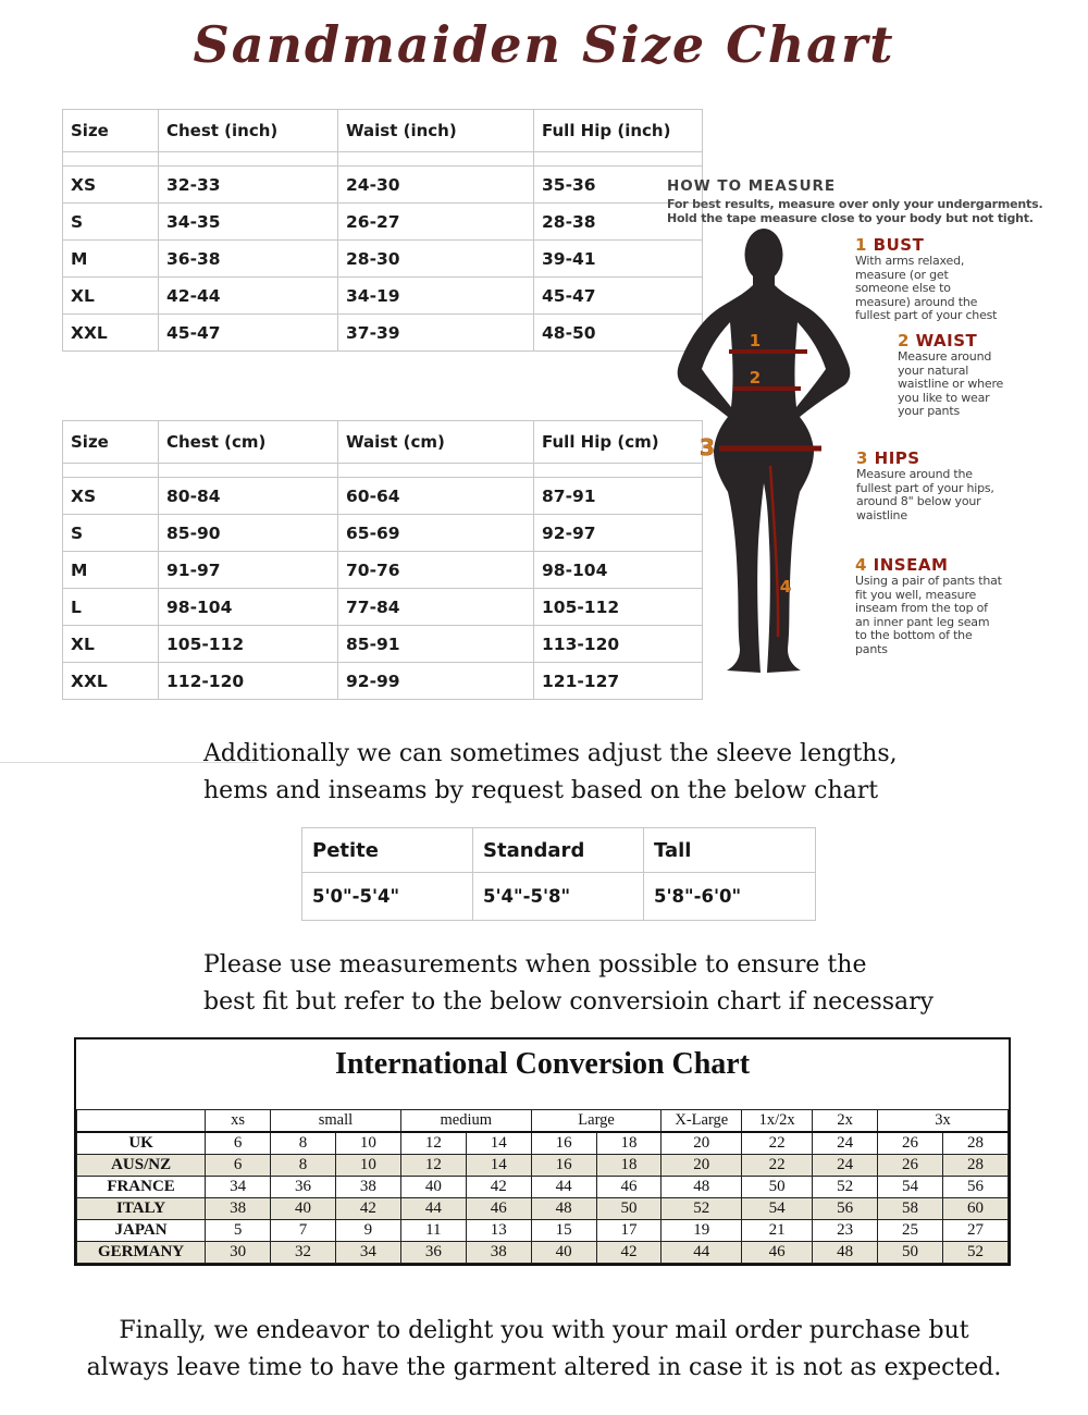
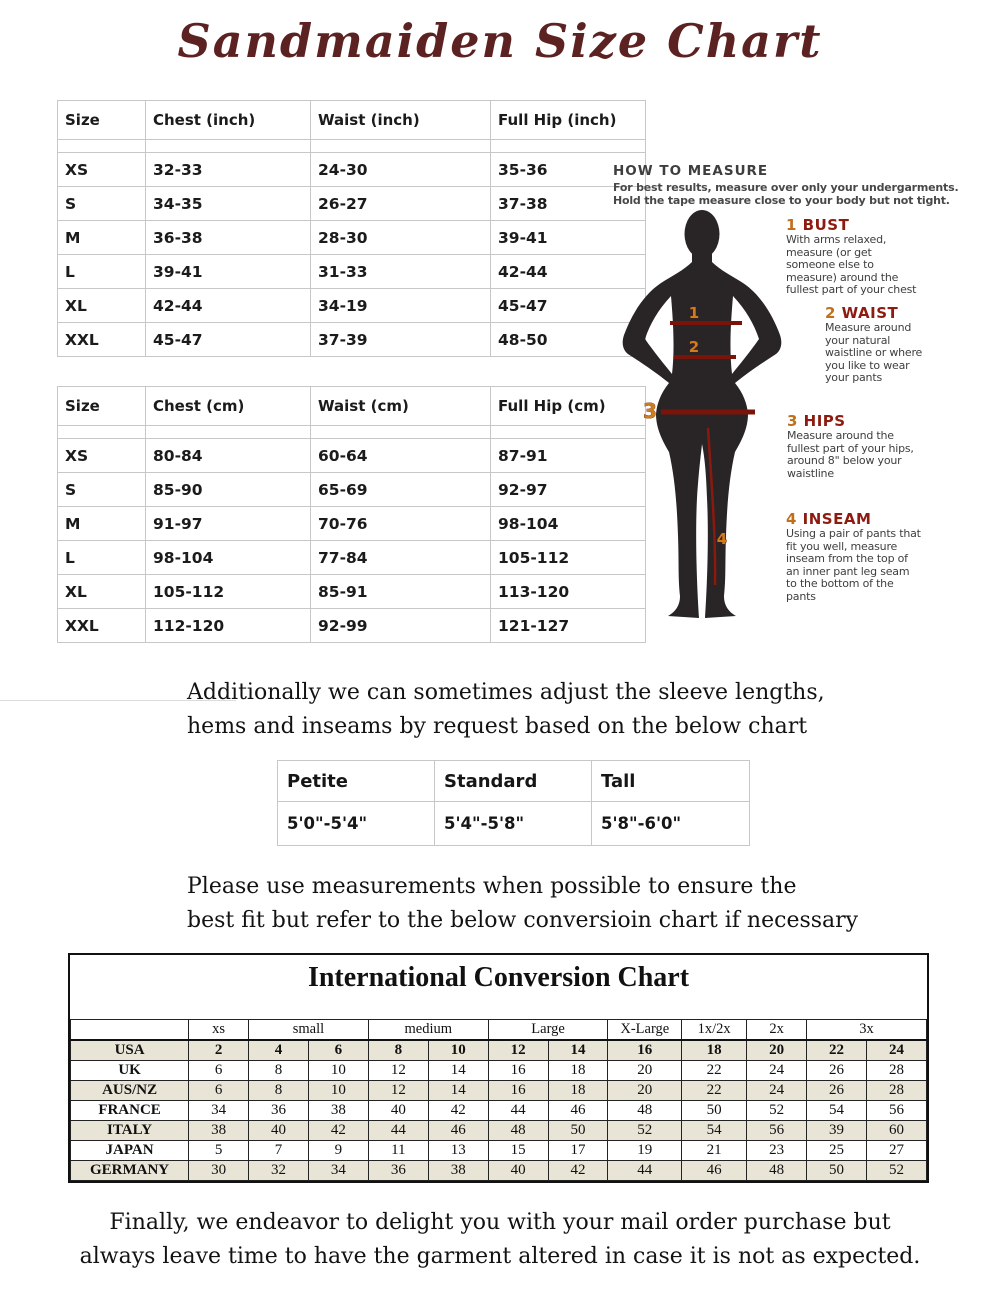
  Sandmaiden Size Chart
  Size	Chest (inch)	Waist (inch)	Full Hip (inch)
  XS	32-33	24-30	35-36
- S	34-35	26-27	28-38
+ S	34-35	26-27	37-38
  M	36-38	28-30	39-41
+ L	39-41	31-33	42-44
  XL	42-44	34-19	45-47
  XXL	45-47	37-39	48-50
  Size	Chest (cm)	Waist (cm)	Full Hip (cm)
  XS	80-84	60-64	87-91
  S	85-90	65-69	92-97
  M	91-97	70-76	98-104
  L	98-104	77-84	105-112
  XL	105-112	85-91	113-120
  XXL	112-120	92-99	121-127
  HOW TO MEASURE
  For best results, measure over only your undergarments.
  Hold the tape measure close to your body but not tight.
  1
  2
  3
  4
  1 BUST
  With arms relaxed,
  measure (or get
  someone else to
  measure) around the
  fullest part of your chest
  2 WAIST
  Measure around
  your natural
  waistline or where
  you like to wear
  your pants
  3 HIPS
  Measure around the
  fullest part of your hips,
  around 8" below your
  waistline
  4 INSEAM
  Using a pair of pants that
  fit you well, measure
  inseam from the top of
  an inner pant leg seam
  to the bottom of the
  pants
  Additionally we can sometimes adjust the sleeve lengths,
  hems and inseams by request based on the below chart
  Petite	Standard	Tall
  5'0"-5'4"	5'4"-5'8"	5'8"-6'0"
  Please use measurements when possible to ensure the
  best fit but refer to the below conversioin chart if necessary
  International Conversion Chart
  	xs	small	medium	Large	X-Large	1x/2x	2x	3x
+ USA	2	4	6	8	10	12	14	16	18	20	22	24
  UK	6	8	10	12	14	16	18	20	22	24	26	28
  AUS/NZ	6	8	10	12	14	16	18	20	22	24	26	28
  FRANCE	34	36	38	40	42	44	46	48	50	52	54	56
- ITALY	38	40	42	44	46	48	50	52	54	56	58	60
+ ITALY	38	40	42	44	46	48	50	52	54	56	39	60
  JAPAN	5	7	9	11	13	15	17	19	21	23	25	27
  GERMANY	30	32	34	36	38	40	42	44	46	48	50	52
  Finally, we endeavor to delight you with your mail order purchase but
  always leave time to have the garment altered in case it is not as expected.
